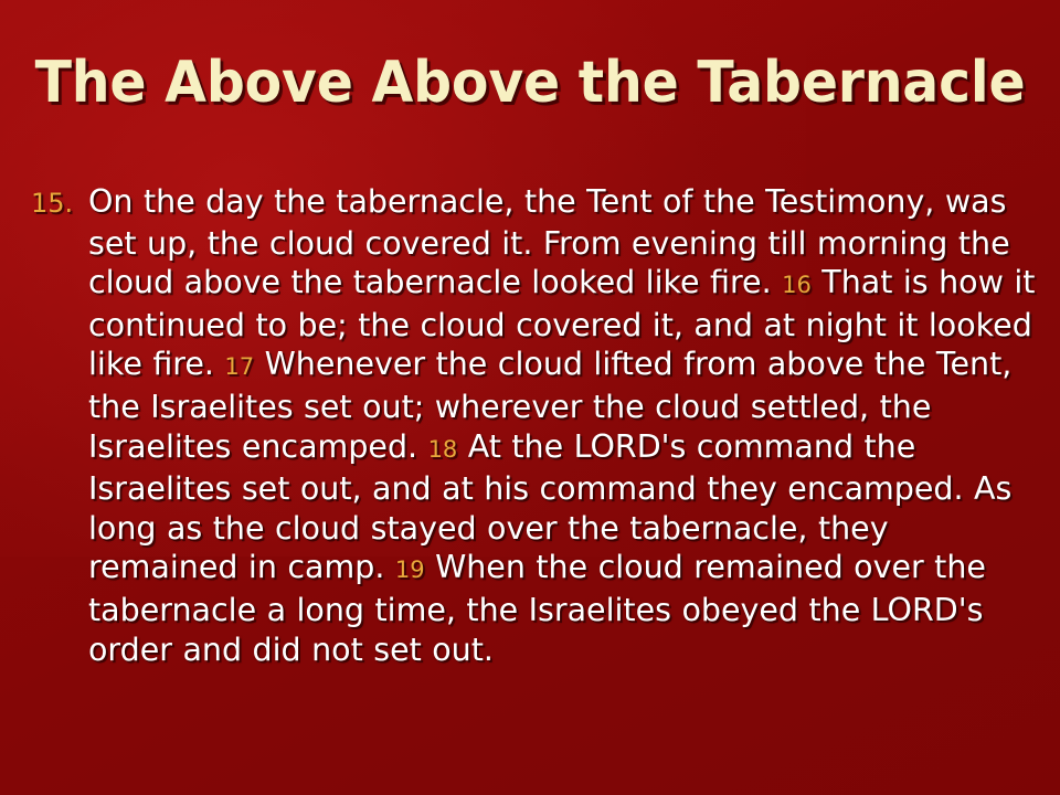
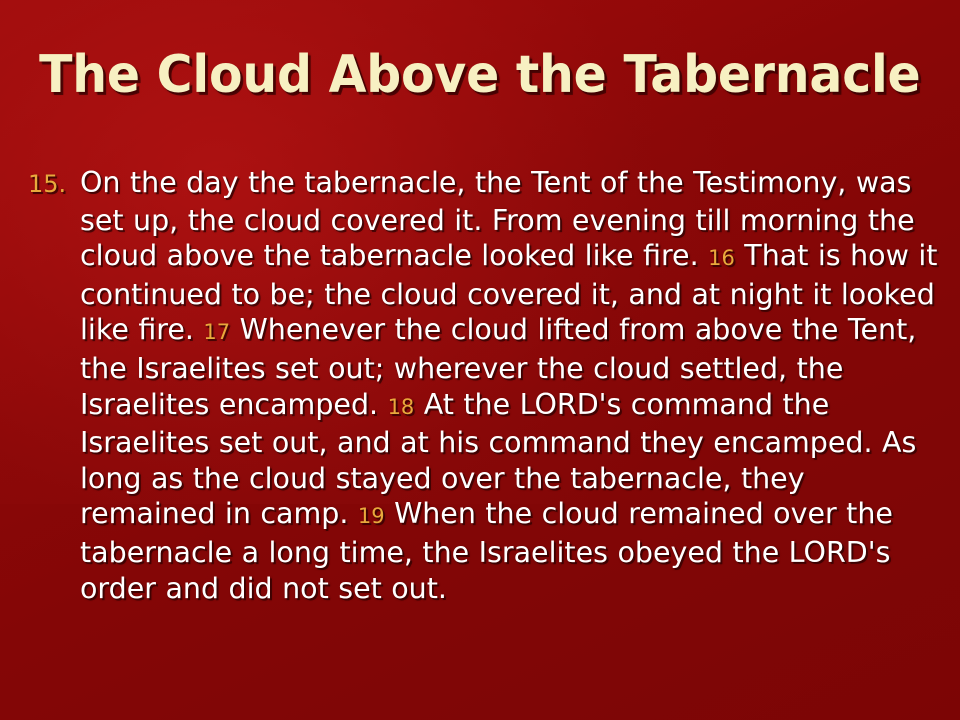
- The Above Above the Tabernacle
+ The Cloud Above the Tabernacle
  15. On the day the tabernacle, the Tent of the Testimony, was set up, the cloud covered it. From evening till morning the cloud above the tabernacle looked like fire. 16 That is how it continued to be; the cloud covered it, and at night it looked like fire. 17 Whenever the cloud lifted from above the Tent, the Israelites set out; wherever the cloud settled, the Israelites encamped. 18 At the LORD's command the Israelites set out, and at his command they encamped. As long as the cloud stayed over the tabernacle, they remained in camp. 19 When the cloud remained over the tabernacle a long time, the Israelites obeyed the LORD's order and did not set out.
